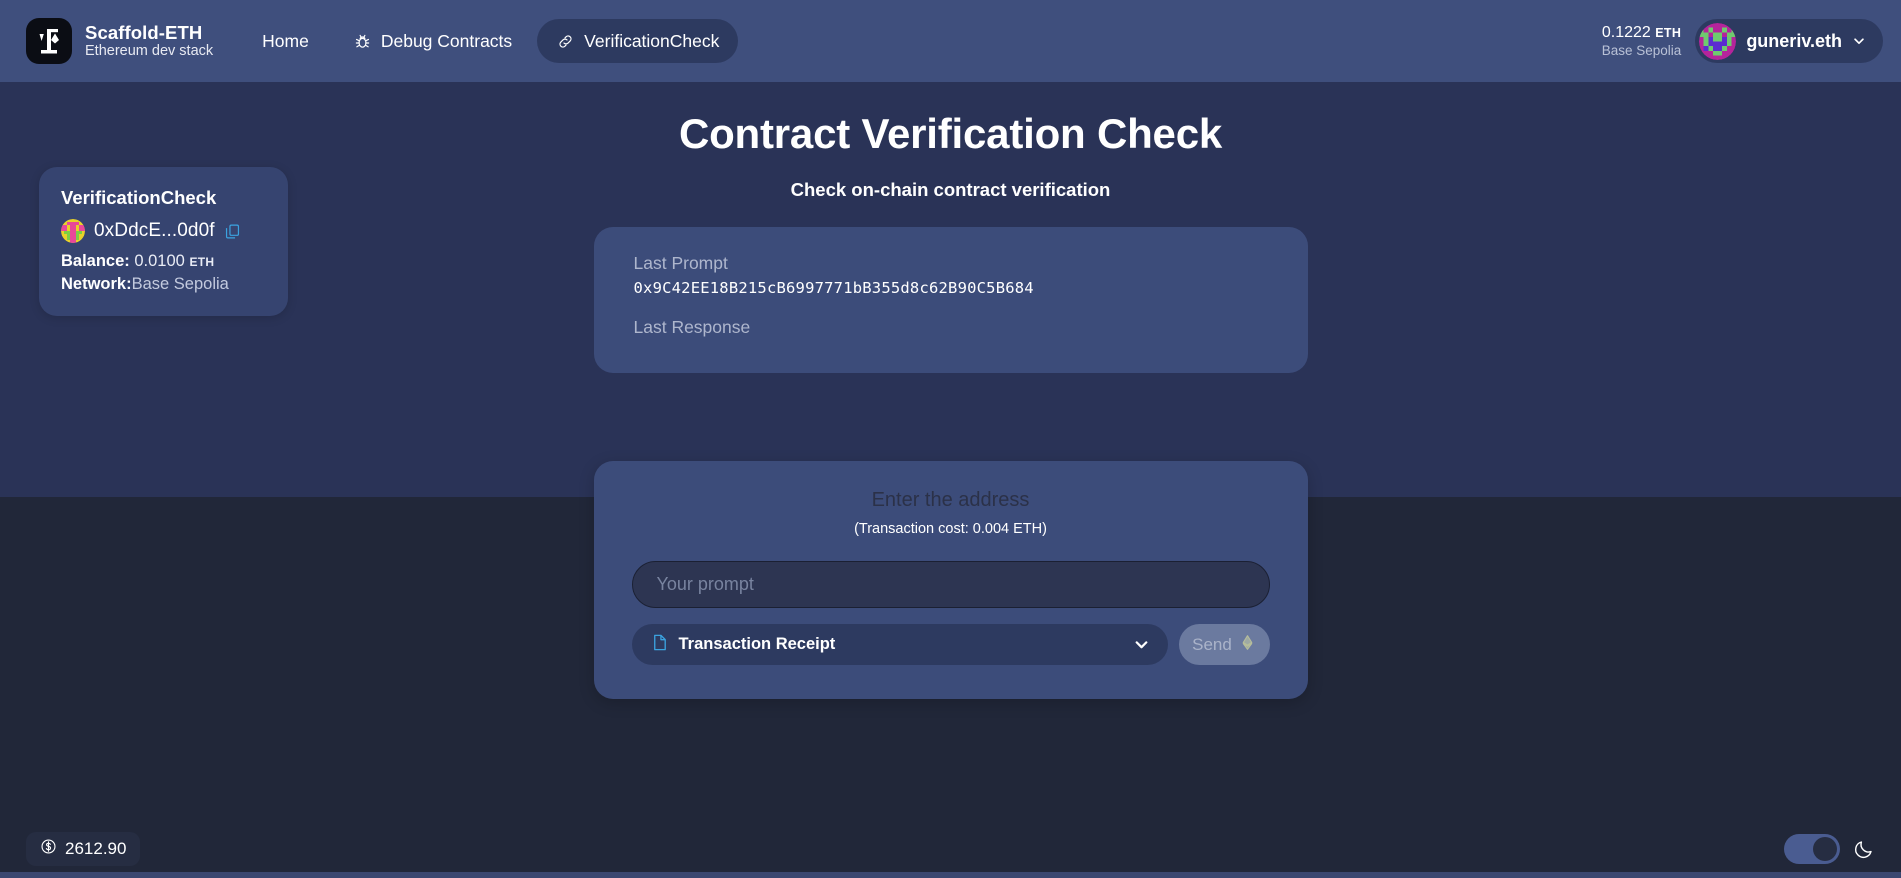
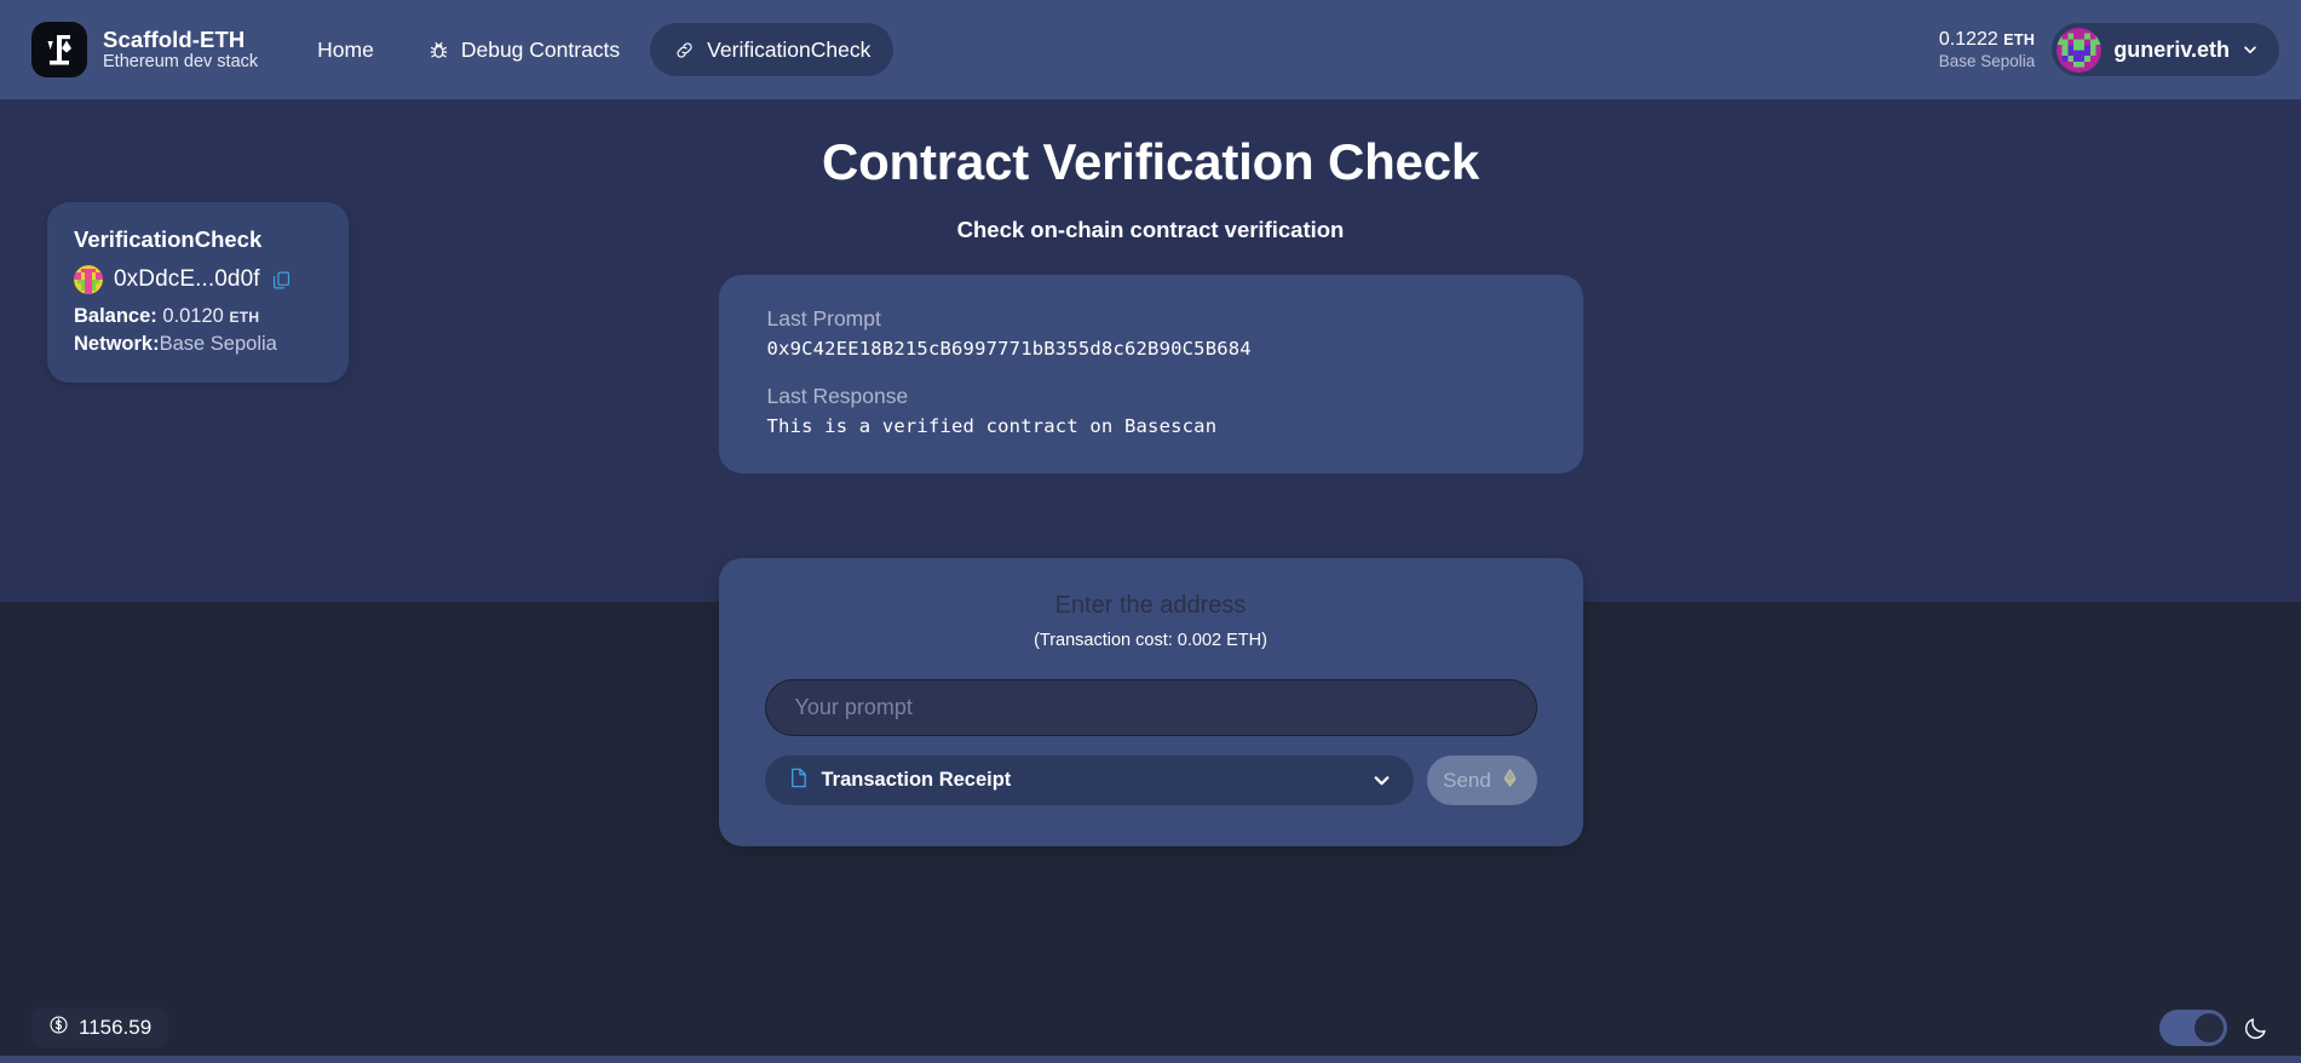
  Scaffold-ETH
  Ethereum dev stack
  Home
  Debug Contracts
  VerificationCheck
  0.1222 ETH
  Base Sepolia
  guneriv.eth
  VerificationCheck
  0xDdcE...0d0f
- Balance: 0.0100 ETH
+ Balance: 0.0120 ETH
  Network:Base Sepolia
  Contract Verification Check
  Check on-chain contract verification
  Last Prompt
  0x9C42EE18B215cB6997771bB355d8c62B90C5B684
  Last Response
+ This is a verified contract on Basescan
  Enter the address
- (Transaction cost: 0.004 ETH)
+ (Transaction cost: 0.002 ETH)
  Your prompt
  Transaction Receipt
  Send
- 2612.90
+ 1156.59
